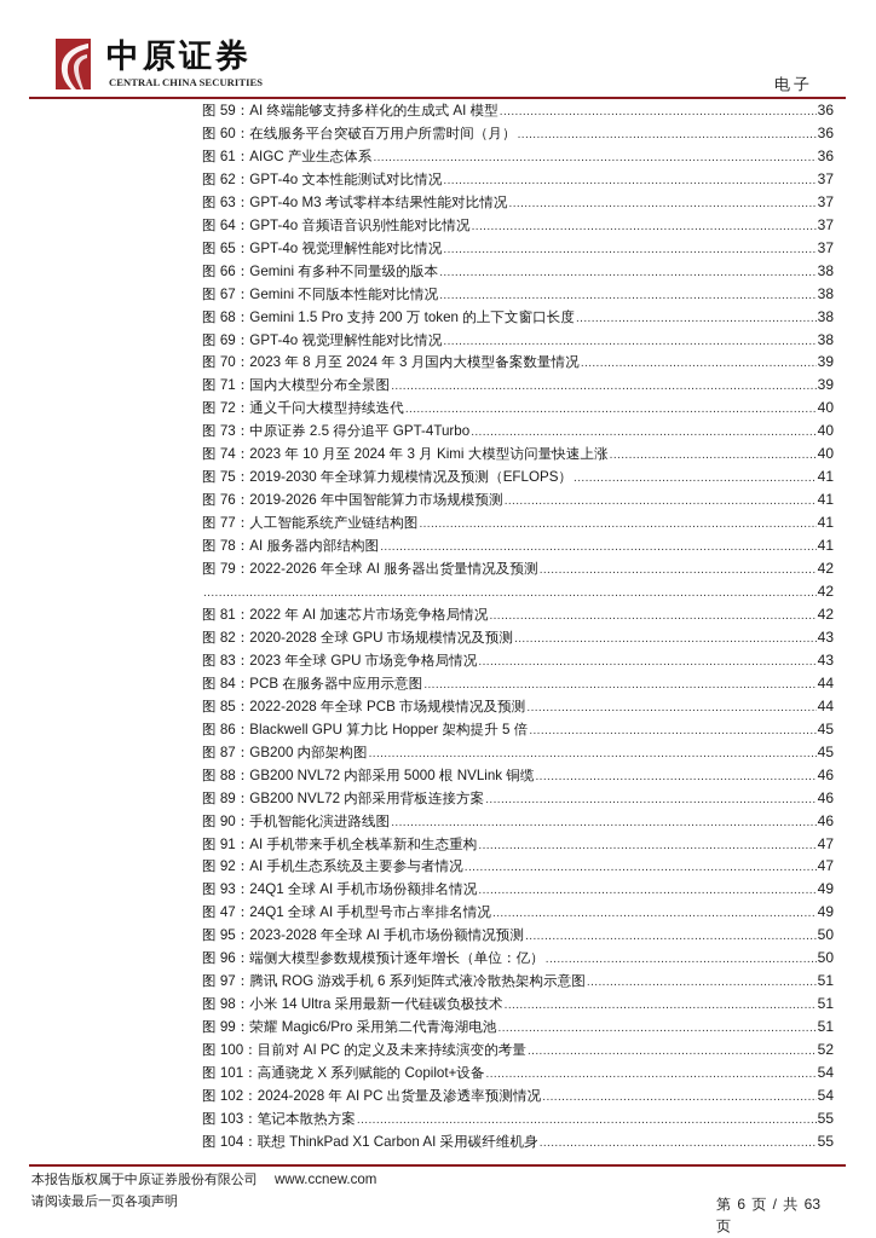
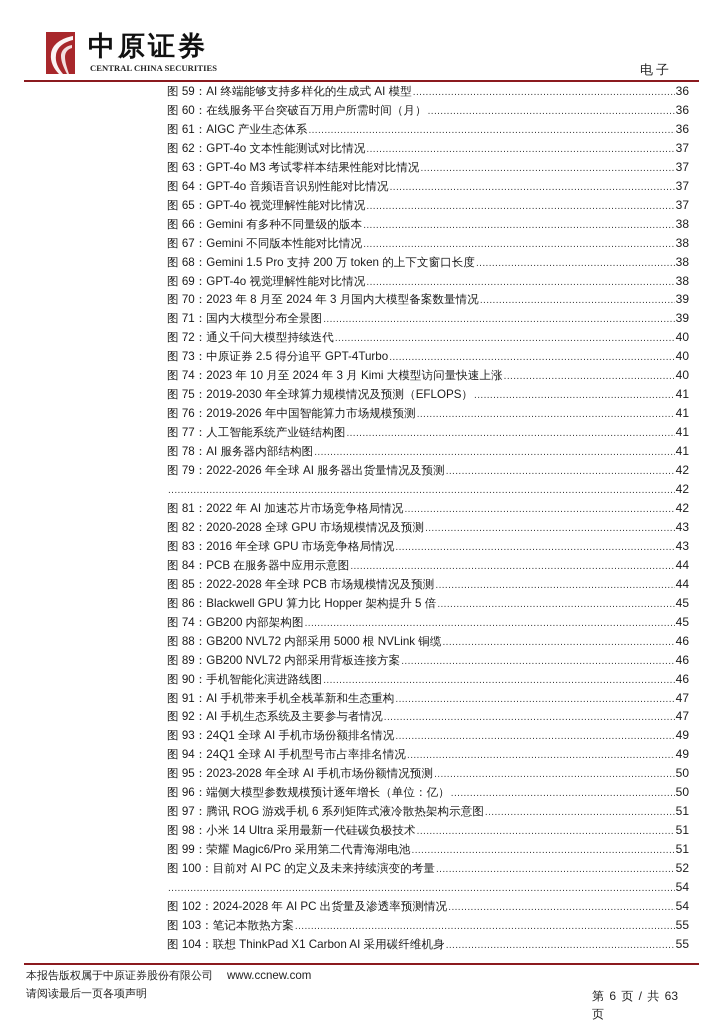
  中原证券
  CENTRAL CHINA SECURITIES
  电子
  图 59：AI 终端能够支持多样化的生成式 AI 模型
  36
  图 60：在线服务平台突破百万用户所需时间（月）
  36
  图 61：AIGC 产业生态体系
  36
  图 62：GPT-4o 文本性能测试对比情况
  37
  图 63：GPT-4o M3 考试零样本结果性能对比情况
  37
  图 64：GPT-4o 音频语音识别性能对比情况
  37
  图 65：GPT-4o 视觉理解性能对比情况
  37
  图 66：Gemini 有多种不同量级的版本
  38
  图 67：Gemini 不同版本性能对比情况
  38
  图 68：Gemini 1.5 Pro 支持 200 万 token 的上下文窗口长度
  38
  图 69：GPT-4o 视觉理解性能对比情况
  38
  图 70：2023 年 8 月至 2024 年 3 月国内大模型备案数量情况
  39
  图 71：国内大模型分布全景图
  39
  图 72：通义千问大模型持续迭代
  40
  图 73：中原证券 2.5 得分追平 GPT-4Turbo
  40
  图 74：2023 年 10 月至 2024 年 3 月 Kimi 大模型访问量快速上涨
  40
  图 75：2019-2030 年全球算力规模情况及预测（EFLOPS）
  41
  图 76：2019-2026 年中国智能算力市场规模预测
  41
  图 77：人工智能系统产业链结构图
  41
  图 78：AI 服务器内部结构图
  41
  图 79：2022-2026 年全球 AI 服务器出货量情况及预测
  42
  42
  图 81：2022 年 AI 加速芯片市场竞争格局情况
  42
  图 82：2020-2028 全球 GPU 市场规模情况及预测
  43
- 图 83：2023 年全球 GPU 市场竞争格局情况
+ 图 83：2016 年全球 GPU 市场竞争格局情况
  43
  图 84：PCB 在服务器中应用示意图
  44
  图 85：2022-2028 年全球 PCB 市场规模情况及预测
  44
  图 86：Blackwell GPU 算力比 Hopper 架构提升 5 倍
  45
- 图 87：GB200 内部架构图
+ 图 74：GB200 内部架构图
  45
  图 88：GB200 NVL72 内部采用 5000 根 NVLink 铜缆
  46
  图 89：GB200 NVL72 内部采用背板连接方案
  46
  图 90：手机智能化演进路线图
  46
  图 91：AI 手机带来手机全栈革新和生态重构
  47
  图 92：AI 手机生态系统及主要参与者情况
  47
  图 93：24Q1 全球 AI 手机市场份额排名情况
  49
- 图 47：24Q1 全球 AI 手机型号市占率排名情况
+ 图 94：24Q1 全球 AI 手机型号市占率排名情况
  49
  图 95：2023-2028 年全球 AI 手机市场份额情况预测
  50
  图 96：端侧大模型参数规模预计逐年增长（单位：亿）
  50
  图 97：腾讯 ROG 游戏手机 6 系列矩阵式液冷散热架构示意图
  51
  图 98：小米 14 Ultra 采用最新一代硅碳负极技术
  51
  图 99：荣耀 Magic6/Pro 采用第二代青海湖电池
  51
  图 100：目前对 AI PC 的定义及未来持续演变的考量
  52
- 图 101：高通骁龙 X 系列赋能的 Copilot+设备
  54
  图 102：2024-2028 年 AI PC 出货量及渗透率预测情况
  54
  图 103：笔记本散热方案
  55
  图 104：联想 ThinkPad X1 Carbon AI 采用碳纤维机身
  55
  本报告版权属于中原证券股份有限公司 www.ccnew.com
  请阅读最后一页各项声明
  第 6 页 / 共 63 页
